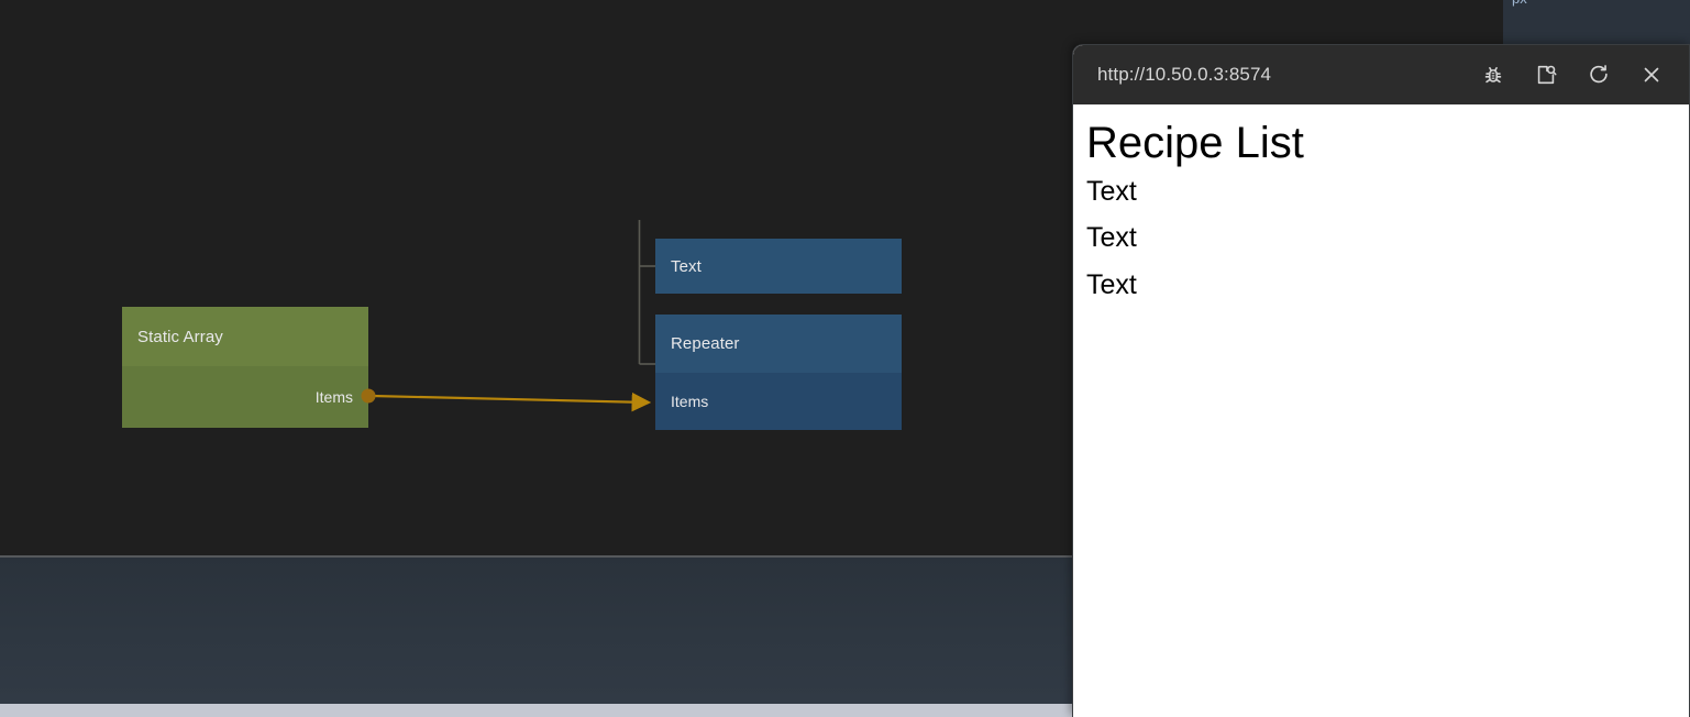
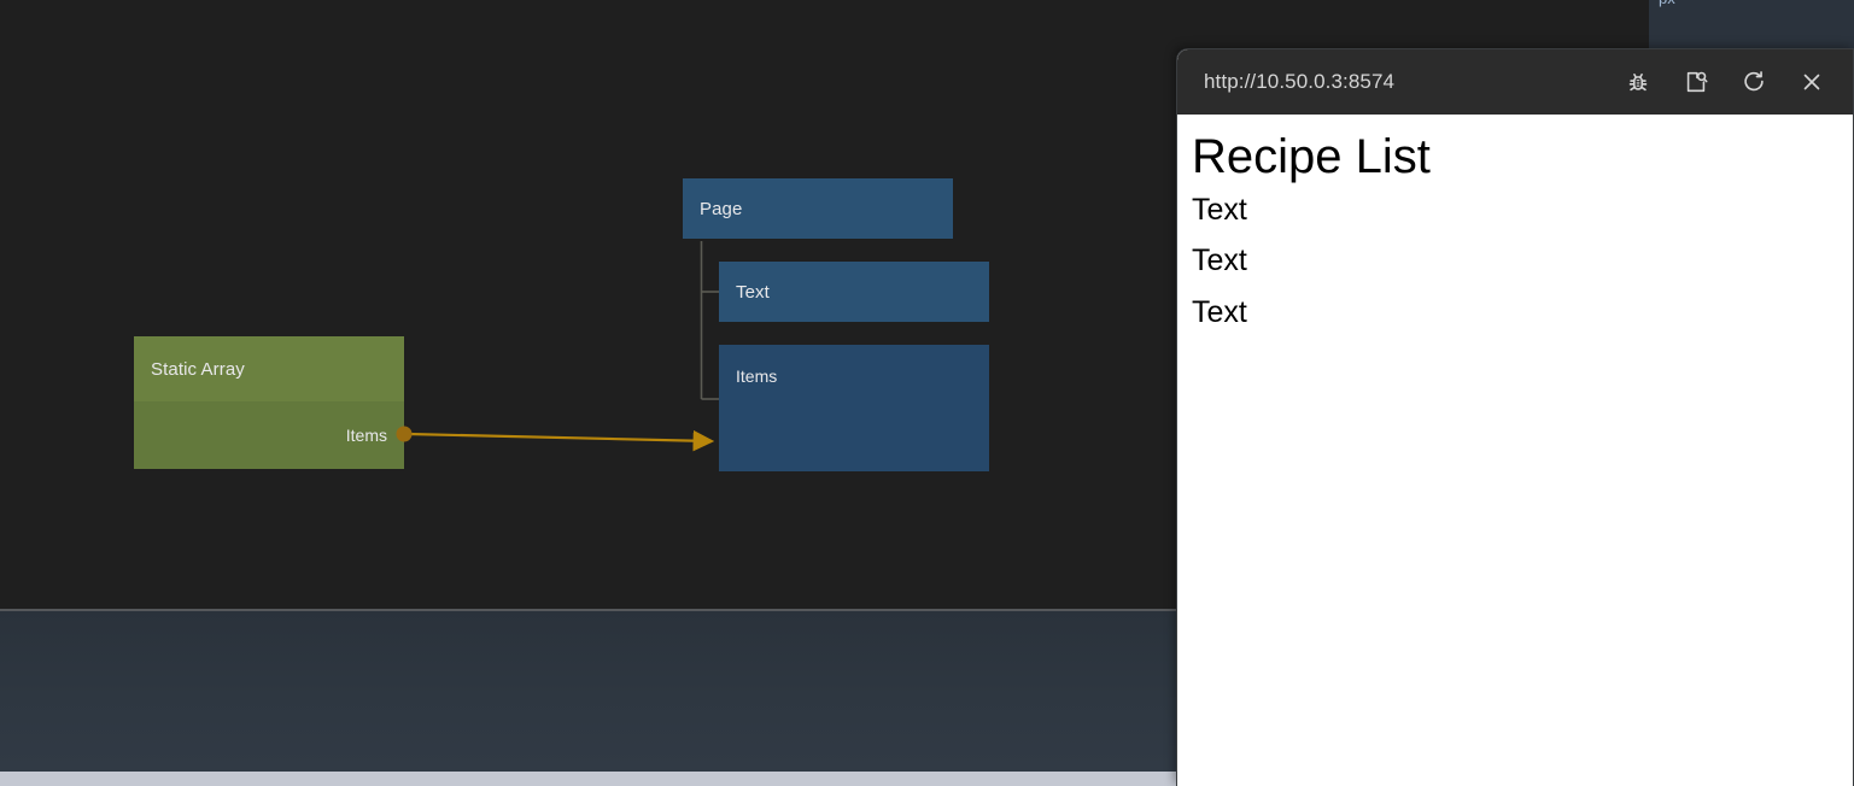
+ Page
  Text
- Repeater
  Items
  Static Array
  Items
  http://10.50.0.3:8574
  Recipe List
  Text
  Text
  Text
